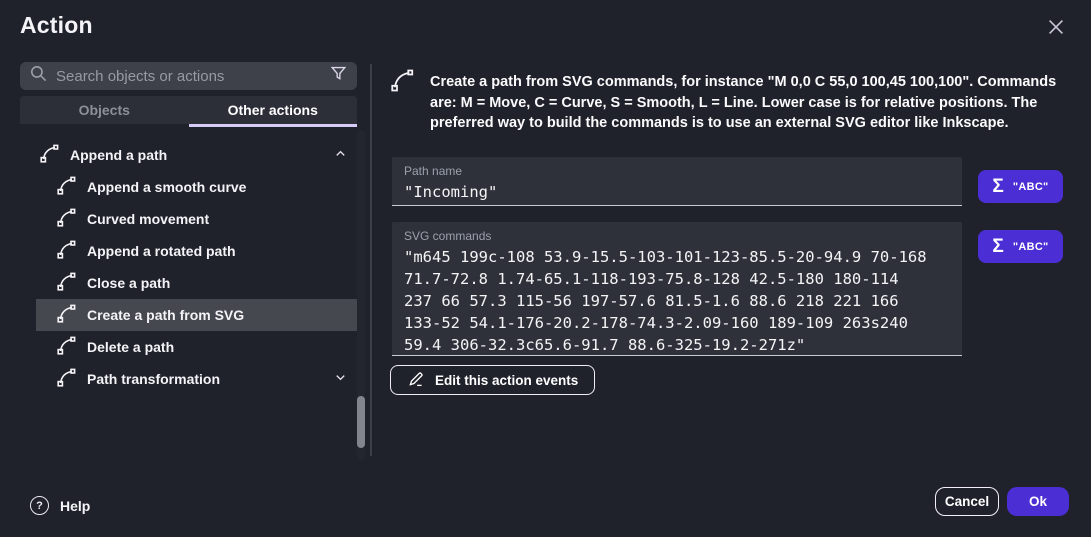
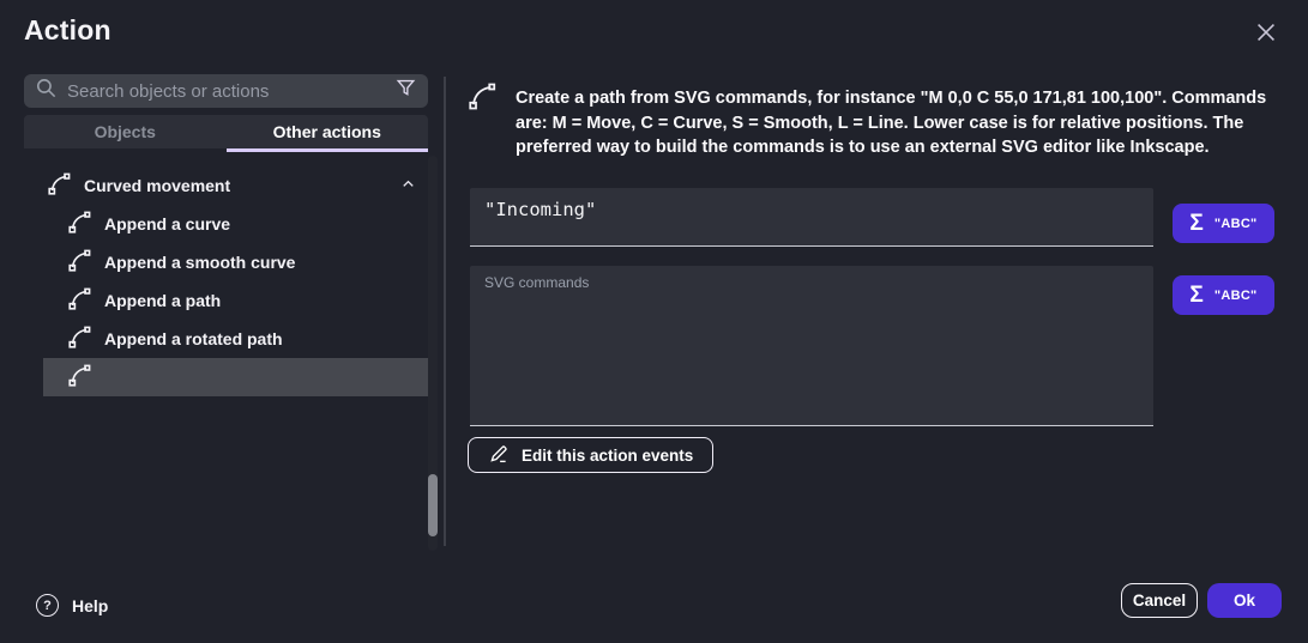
  Action
  Search objects or actions
  Objects
  Other actions
- Append a path
+ Curved movement
+ Append a curve
  Append a smooth curve
- Curved movement
+ Append a path
  Append a rotated path
- Close a path
- Create a path from SVG
- Delete a path
- Path transformation
- Create a path from SVG commands, for instance "M 0,0 C 55,0 100,45 100,100". Commands are: M = Move, C = Curve, S = Smooth, L = Line. Lower case is for relative positions. The preferred way to build the commands is to use an external SVG editor like Inkscape.
+ Create a path from SVG commands, for instance "M 0,0 C 55,0 171,81 100,100". Commands are: M = Move, C = Curve, S = Smooth, L = Line. Lower case is for relative positions. The preferred way to build the commands is to use an external SVG editor like Inkscape.
- Path name
  "Incoming"
  Σ
  "ABC"
  SVG commands
- "m645 199c-108 53.9-15.5-103-101-123-85.5-20-94.9 70-168
- 71.7-72.8 1.74-65.1-118-193-75.8-128 42.5-180 180-114
- 237 66 57.3 115-56 197-57.6 81.5-1.6 88.6 218 221 166
- 133-52 54.1-176-20.2-178-74.3-2.09-160 189-109 263s240
- 59.4 306-32.3c65.6-91.7 88.6-325-19.2-271z"
  Σ
  "ABC"
  Edit this action events
  ?
  Help
  Cancel
  Ok
